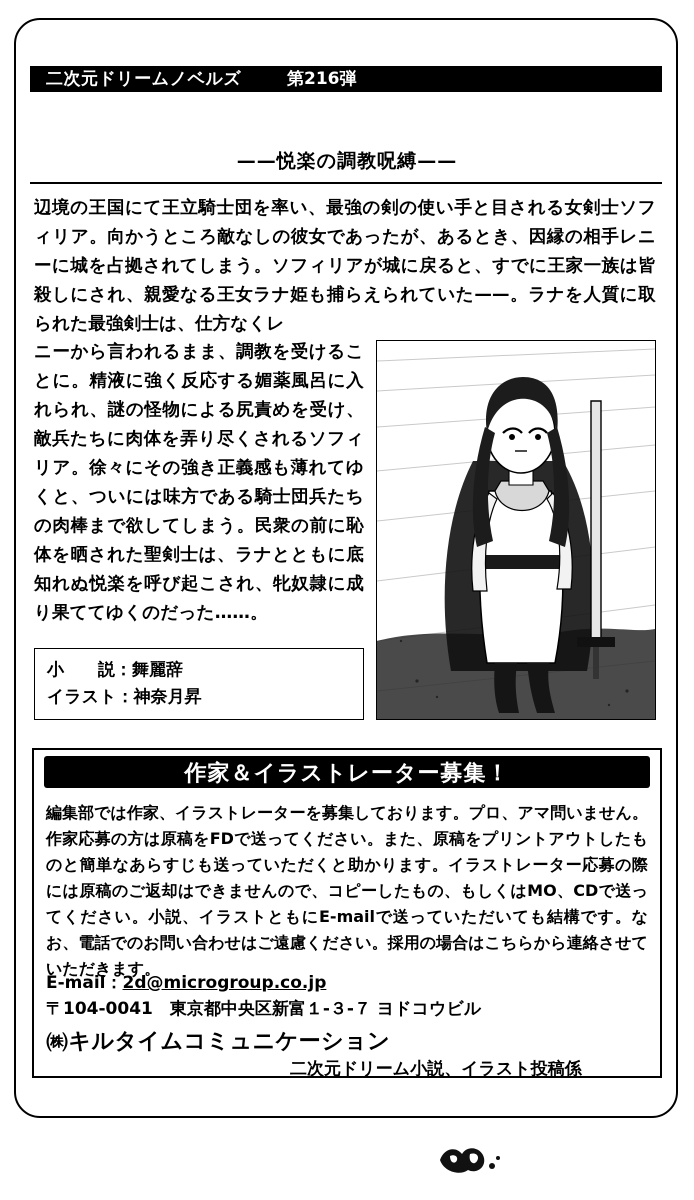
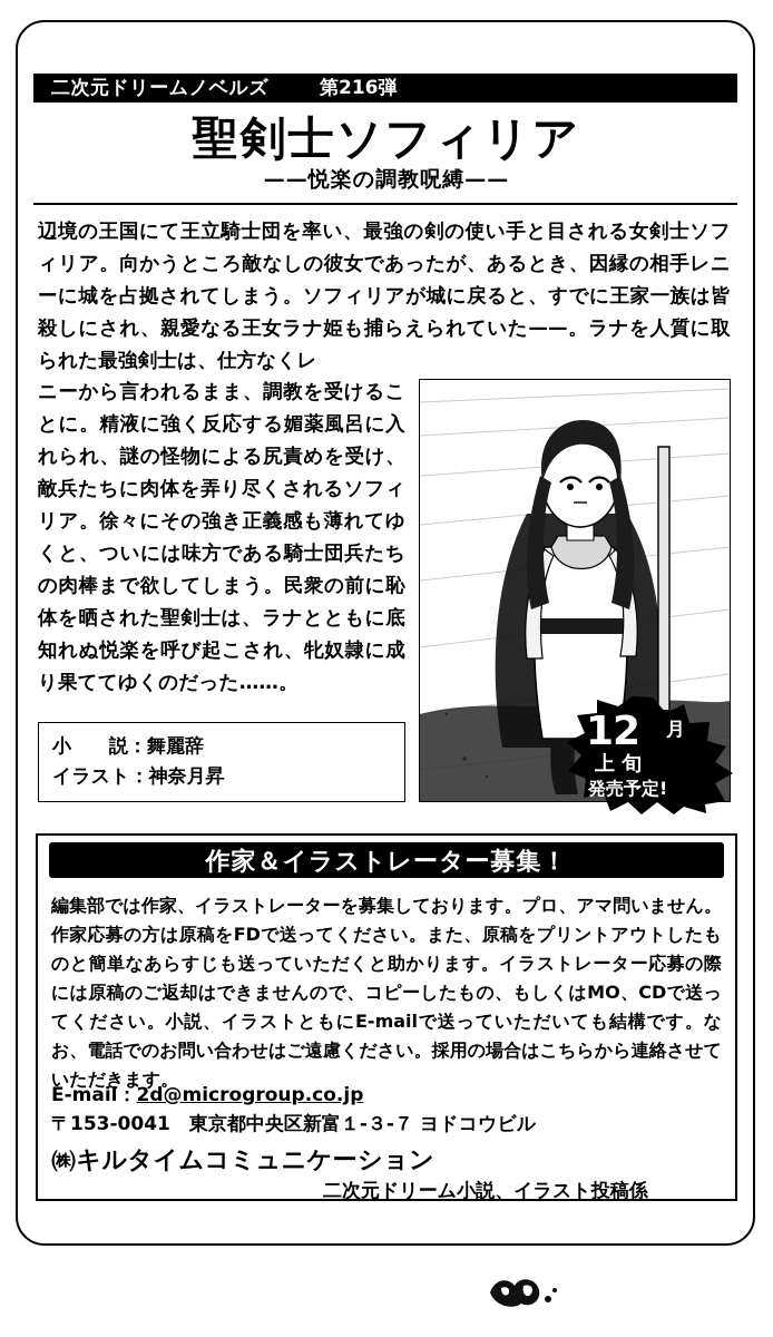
  二次元ドリームノベルズ
  第216弾
+ 聖剣士ソフィリア
  ——悦楽の調教呪縛——
  辺境の王国にて王立騎士団を率い、最強の剣の使い手と目される女剣士ソフィリア。向かうところ敵なしの彼女であったが、あるとき、因縁の相手レニーに城を占拠されてしまう。ソフィリアが城に戻ると、すでに王家一族は皆殺しにされ、親愛なる王女ラナ姫も捕らえられていた——。ラナを人質に取られた最強剣士は、仕方なくレ
  ニーから言われるまま、調教を受けることに。精液に強く反応する媚薬風呂に入れられ、謎の怪物による尻責めを受け、敵兵たちに肉体を弄り尽くされるソフィリア。徐々にその強き正義感も薄れてゆくと、ついには味方である騎士団兵たちの肉棒まで欲してしまう。民衆の前に恥体を晒された聖剣士は、ラナとともに底知れぬ悦楽を呼び起こされ、牝奴隷に成り果ててゆくのだった……。
  小 説：舞麗辞
  イラスト：神奈月昇
+ 12
+ 月
+ 上 旬
+ 発売予定!
  作家＆イラストレーター募集！
  編集部では作家、イラストレーターを募集しております。プロ、アマ問いません。作家応募の方は原稿をFDで送ってください。また、原稿をプリントアウトしたものと簡単なあらすじも送っていただくと助かります。イラストレーター応募の際には原稿のご返却はできませんので、コピーしたもの、もしくはMO、CDで送ってください。小説、イラストともにE-mailで送っていただいても結構です。なお、電話でのお問い合わせはご遠慮ください。採用の場合はこちらから連絡させていただきます。
  E-mail：2d@microgroup.co.jp
- 〒104-0041 東京都中央区新富１-３-７ ヨドコウビル
+ 〒153-0041 東京都中央区新富１-３-７ ヨドコウビル
  ㈱キルタイムコミュニケーション
  二次元ドリーム小説、イラスト投稿係
